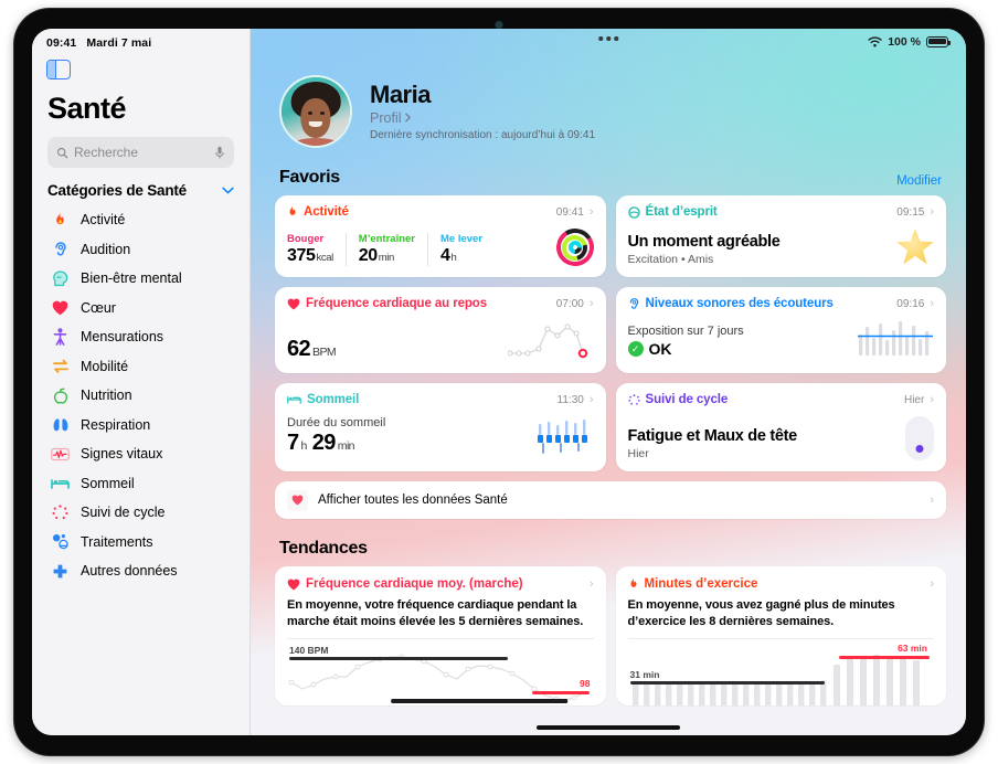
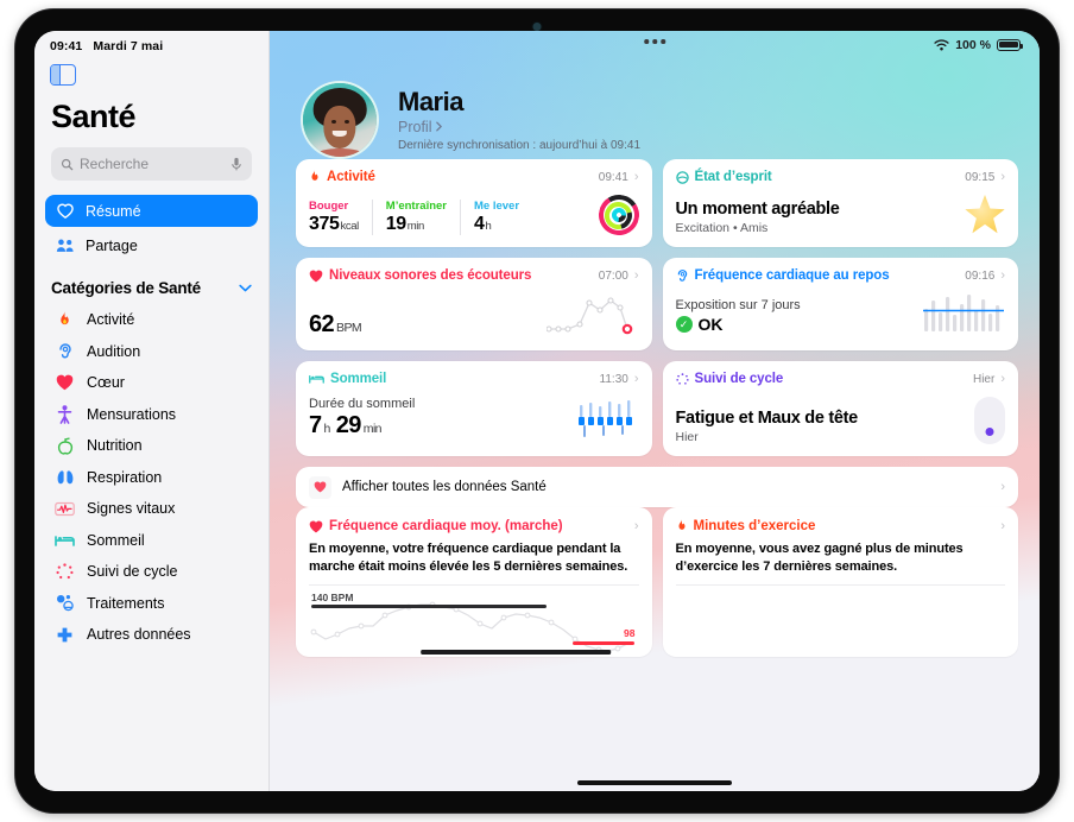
  09:41
  Mardi 7 mai
  Santé
  Recherche
+ Résumé
+ Partage
  Catégories de Santé
  Activité
  Audition
- Bien-être mental
  Cœur
  Mensurations
- Mobilité
  Nutrition
  Respiration
  Signes vitaux
  Sommeil
  Suivi de cycle
  Traitements
  Autres données
  100 %
  Maria
  Profil
  Dernière synchronisation : aujourd’hui à 09:41
- Favoris
- Modifier
  Activité
  09:41
  ›
  Bouger
  375kcal
  M’entraîner
- 20min
+ 19min
  Me lever
  4h
  État d’esprit
  09:15
  ›
  Un moment agréable
  Excitation • Amis
- Fréquence cardiaque au repos
+ Niveaux sonores des écouteurs
  07:00
  ›
  62 BPM
- Niveaux sonores des écouteurs
+ Fréquence cardiaque au repos
  09:16
  ›
  Exposition sur 7 jours
  ✓
  OK
  Sommeil
  11:30
  ›
  Durée du sommeil
  7 h 29 min
  Suivi de cycle
  Hier
  ›
  Fatigue et Maux de tête
  Hier
  Afficher toutes les données Santé
  ›
- Tendances
  Fréquence cardiaque moy. (marche)
  ›
  En moyenne, votre fréquence cardiaque pendant la marche était moins élevée les 5 dernières semaines.
  140 BPM
  98
  Minutes d’exercice
  ›
- En moyenne, vous avez gagné plus de minutes d’exercice les 8 dernières semaines.
+ En moyenne, vous avez gagné plus de minutes d’exercice les 7 dernières semaines.
- 63 min
- 31 min
